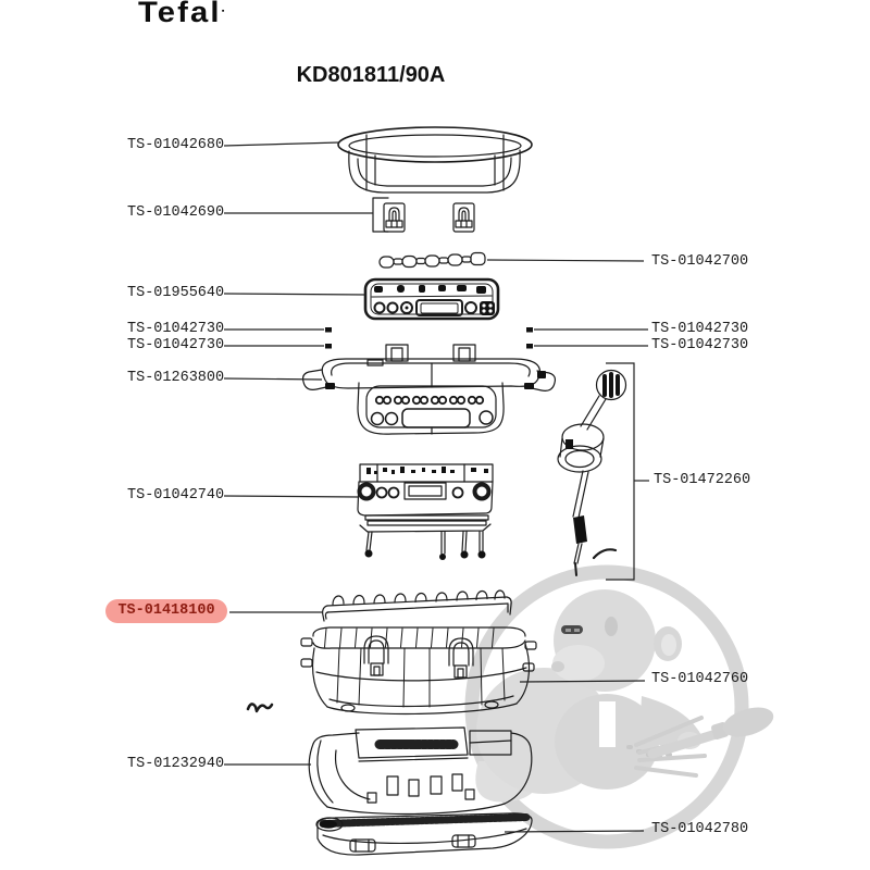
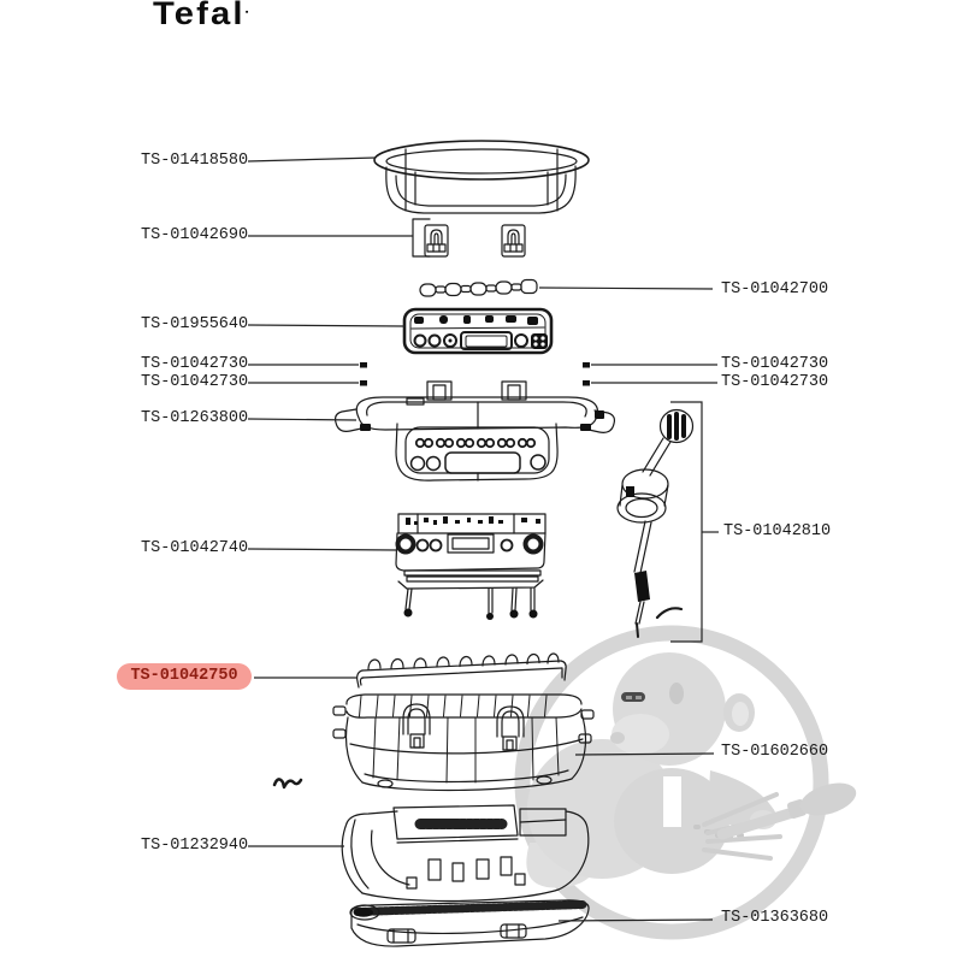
  Tefal
- KD801811/90A
- TS-01042680
+ TS-01418580
  TS-01042690
  TS-01955640
  TS-01042730
  TS-01042730
  TS-01263800
  TS-01042740
- TS-01418100
+ TS-01042750
  TS-01232940
  TS-01042700
  TS-01042730
  TS-01042730
- TS-01472260
+ TS-01042810
- TS-01042760
+ TS-01602660
- TS-01042780
+ TS-01363680
